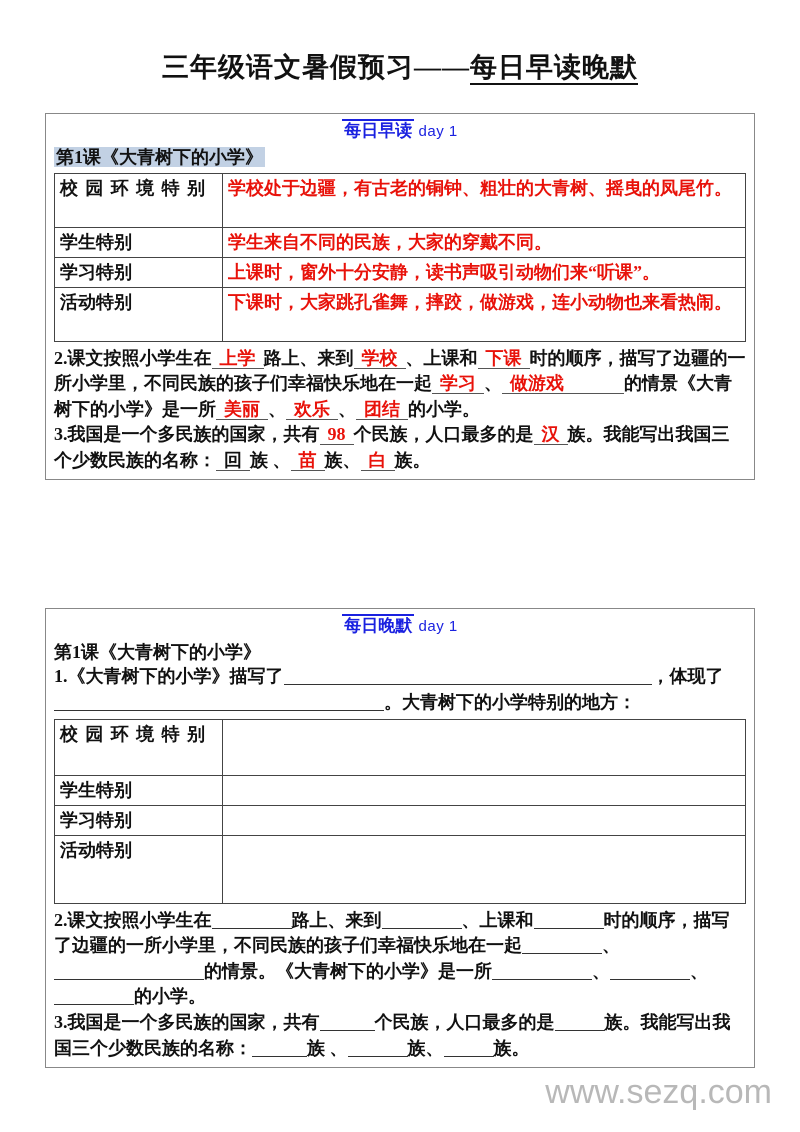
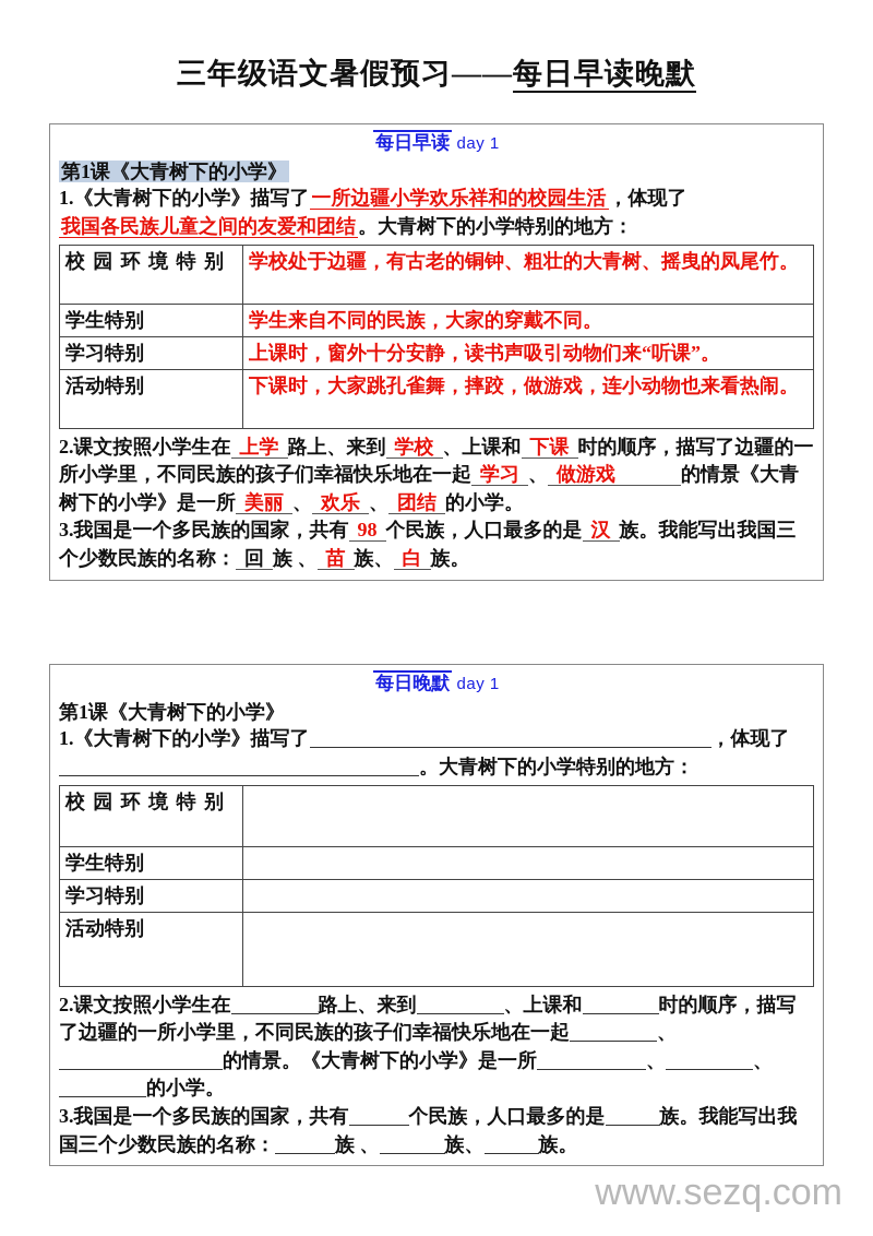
  三年级语文暑假预习——每日早读晚默
  每日早读 day 1
  第1课《大青树下的小学》
+ 1.《大青树下的小学》描写了一所边疆小学欢乐祥和的校园生活，体现了我国各民族儿童之间的友爱和团结。大青树下的小学特别的地方：
  校园环境特别	学校处于边疆，有古老的铜钟、粗壮的大青树、摇曳的凤尾竹。
  学生特别	学生来自不同的民族，大家的穿戴不同。
  学习特别	上课时，窗外十分安静，读书声吸引动物们来“听课”。
  活动特别	下课时，大家跳孔雀舞，摔跤，做游戏，连小动物也来看热闹。
  2.课文按照小学生在 上学 路上、来到 学校 、上课和 下课 时的顺序，描写了边疆的一所小学里，不同民族的孩子们幸福快乐地在一起 学习 、 做游戏 的情景《大青树下的小学》是一所 美丽 、 欢乐 、 团结 的小学。
  3.我国是一个多民族的国家，共有 98 个民族，人口最多的是 汉 族。我能写出我国三个少数民族的名称： 回 族 、 苗 族、 白 族。
  每日晚默 day 1
  第1课《大青树下的小学》
  1.《大青树下的小学》描写了 ，体现了。大青树下的小学特别的地方：
  校园环境特别
  学生特别
  学习特别
  活动特别
  2.课文按照小学生在 路上、来到 、上课和 时的顺序，描写了边疆的一所小学里，不同民族的孩子们幸福快乐地在一起 、的情景。《大青树下的小学》是一所 、 、的小学。
  3.我国是一个多民族的国家，共有 个民族，人口最多的是 族。我能写出我国三个少数民族的名称： 族 、 族、 族。
  www.sezq.com
